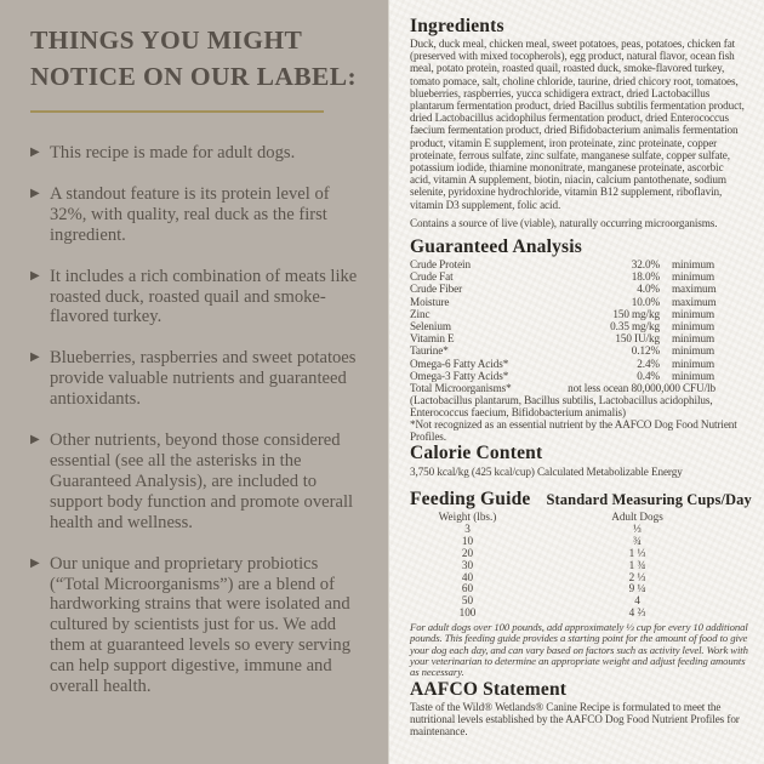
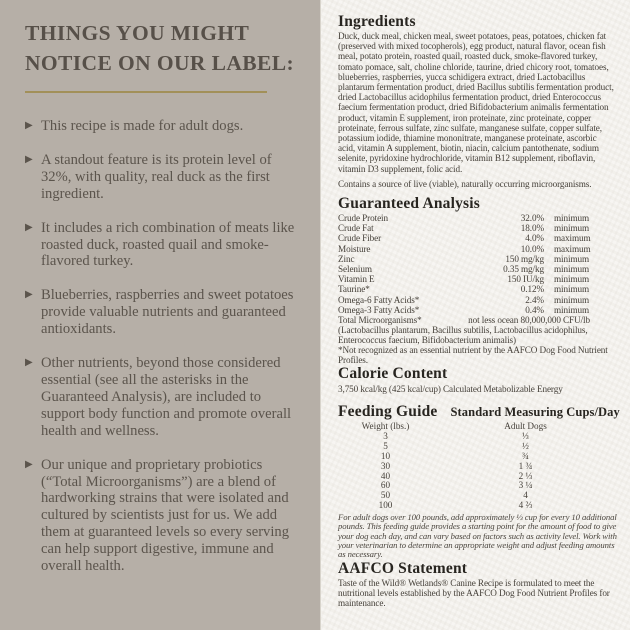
  THINGS YOU MIGHT
  NOTICE ON OUR LABEL:
  ▶
  This recipe is made for adult dogs.
  ▶
  A standout feature is its protein level of 32%, with quality, real duck as the first ingredient.
  ▶
  It includes a rich combination of meats like roasted duck, roasted quail and smoke-flavored turkey.
  ▶
  Blueberries, raspberries and sweet potatoes provide valuable nutrients and guaranteed antioxidants.
  ▶
  Other nutrients, beyond those considered essential (see all the asterisks in the Guaranteed Analysis), are included to support body function and promote overall health and wellness.
  ▶
  Our unique and proprietary probiotics (“Total Microorganisms”) are a blend of hardworking strains that were isolated and cultured by scientists just for us. We add them at guaranteed levels so every serving can help support digestive, immune and overall health.
  Ingredients
  Duck, duck meal, chicken meal, sweet potatoes, peas, potatoes, chicken fat (preserved with mixed tocopherols), egg product, natural flavor, ocean fish meal, potato protein, roasted quail, roasted duck, smoke-flavored turkey, tomato pomace, salt, choline chloride, taurine, dried chicory root, tomatoes, blueberries, raspberries, yucca schidigera extract, dried Lactobacillus plantarum fermentation product, dried Bacillus subtilis fermentation product, dried Lactobacillus acidophilus fermentation product, dried Enterococcus faecium fermentation product, dried Bifidobacterium animalis fermentation product, vitamin E supplement, iron proteinate, zinc proteinate, copper proteinate, ferrous sulfate, zinc sulfate, manganese sulfate, copper sulfate, potassium iodide, thiamine mononitrate, manganese proteinate, ascorbic acid, vitamin A supplement, biotin, niacin, calcium pantothenate, sodium selenite, pyridoxine hydrochloride, vitamin B12 supplement, riboflavin, vitamin D3 supplement, folic acid.
  Contains a source of live (viable), naturally occurring microorganisms.
  Guaranteed Analysis
  Crude Protein
  32.0%
  minimum
  Crude Fat
  18.0%
  minimum
  Crude Fiber
  4.0%
  maximum
  Moisture
  10.0%
  maximum
  Zinc
  150 mg/kg
  minimum
  Selenium
  0.35 mg/kg
  minimum
  Vitamin E
  150 IU/kg
  minimum
  Taurine*
  0.12%
  minimum
  Omega-6 Fatty Acids*
  2.4%
  minimum
  Omega-3 Fatty Acids*
  0.4%
  minimum
  Total Microorganisms*
  not less ocean 80,000,000 CFU/lb
  (Lactobacillus plantarum, Bacillus subtilis, Lactobacillus acidophilus, Enterococcus faecium, Bifidobacterium animalis)
  *Not recognized as an essential nutrient by the AAFCO Dog Food Nutrient Profiles.
  Calorie Content
  3,750 kcal/kg (425 kcal/cup) Calculated Metabolizable Energy
  Feeding Guide
  Standard Measuring Cups/Day
  Weight (lbs.)
  Adult Dogs
  3
  ⅓
+ 5
+ ½
  10
  ¾
- 20
- 1 ⅓
  30
  1 ¾
  40
  2 ⅓
  60
- 9 ¼
+ 3 ¼
  50
  4
  100
  4 ⅔
  For adult dogs over 100 pounds, add approximately ⅓ cup for every 10 additional pounds. This feeding guide provides a starting point for the amount of food to give your dog each day, and can vary based on factors such as activity level. Work with your veterinarian to determine an appropriate weight and adjust feeding amounts as necessary.
  AAFCO Statement
  Taste of the Wild® Wetlands® Canine Recipe is formulated to meet the nutritional levels established by the AAFCO Dog Food Nutrient Profiles for maintenance.
